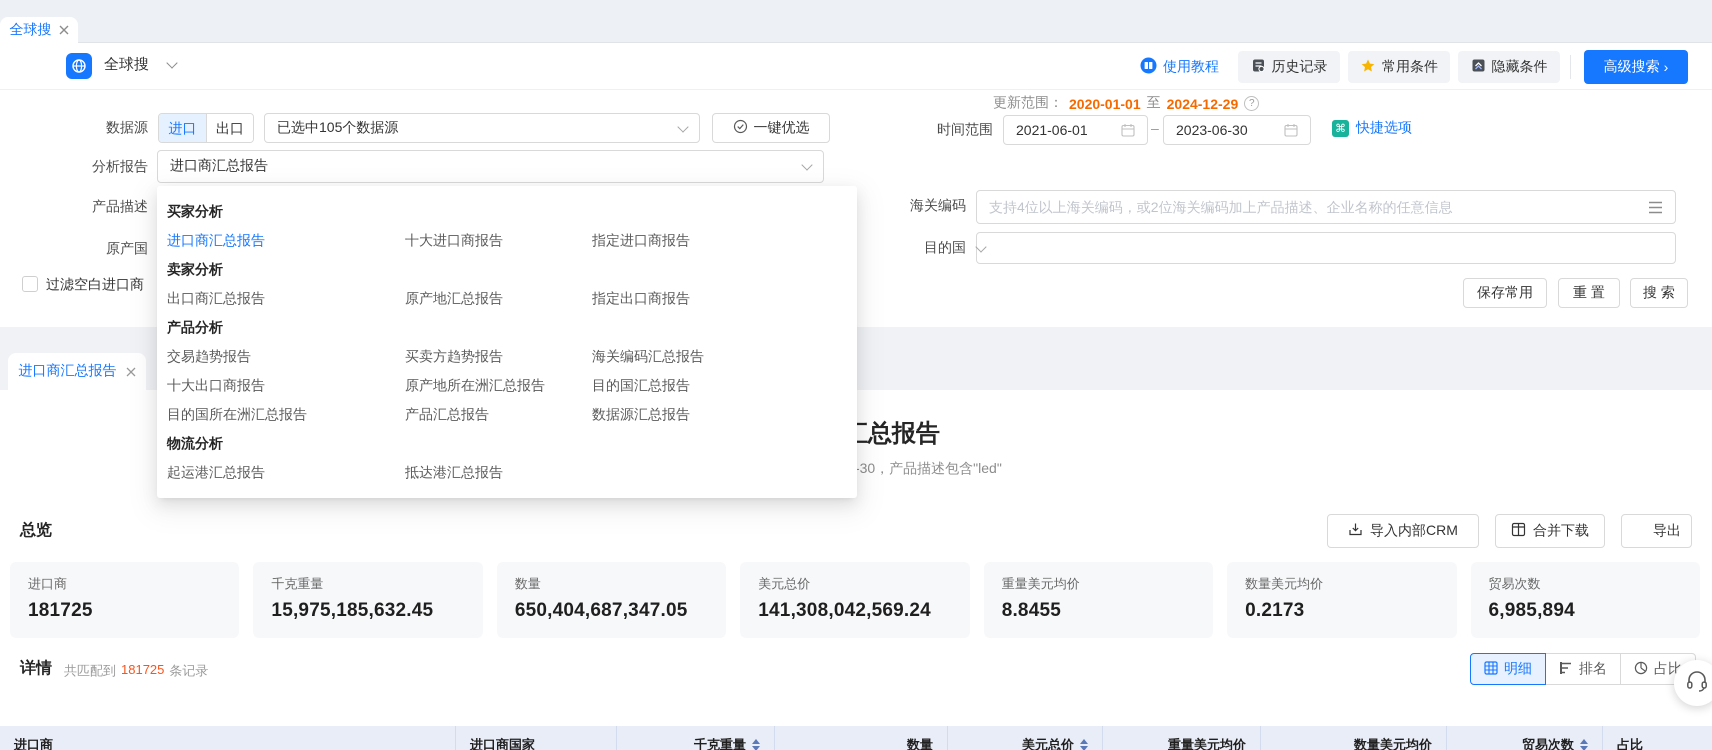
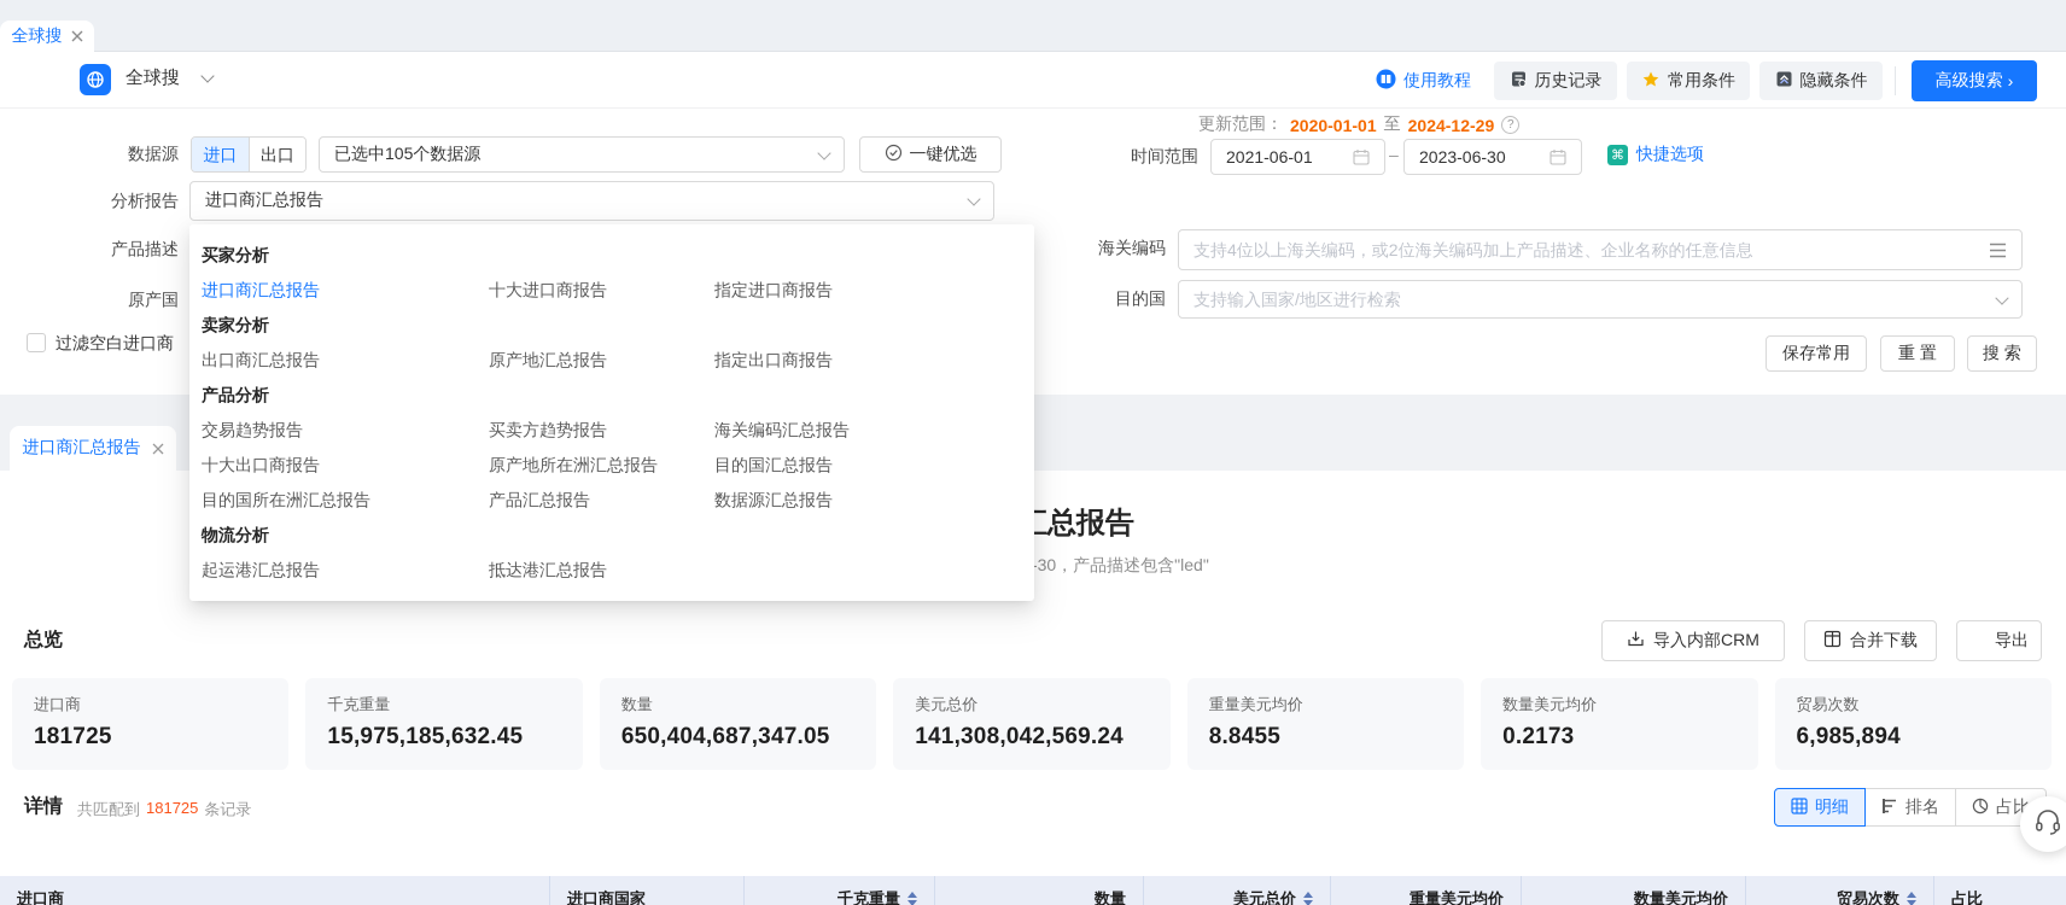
  全球搜
  全球搜
  使用教程
  历史记录
  常用条件
  隐藏条件
  高级搜索
  ›
  更新范围：
  2020-01-01
  至
  2024-12-29
  ?
  数据源
  进口
  出口
  已选中105个数据源
  一键优选
  时间范围
  2021-06-01
  –
  2023-06-30
  ⌘
  快捷选项
  分析报告
  进口商汇总报告
  产品描述
  海关编码
  支持4位以上海关编码，或2位海关编码加上产品描述、企业名称的任意信息
  原产国
  目的国
+ 支持输入国家/地区进行检索
  过滤空白进口商
  保存常用
  重 置
  搜 索
  进口商汇总报告
  总览
  导入内部CRM
  合并下载
  导出
  进口商
  181725
  千克重量
  15,975,185,632.45
  数量
  650,404,687,347.05
  美元总价
  141,308,042,569.24
  重量美元均价
  8.8455
  数量美元均价
  0.2173
  贸易次数
  6,985,894
  详情
  共匹配到
  181725
  条记录
  明细
  排名
  占比
  进口商
  进口商国家
  千克重量
  数量
  美元总价
  重量美元均价
  数量美元均价
  贸易次数
  占比
  买家分析
  进口商汇总报告
  十大进口商报告
  指定进口商报告
  卖家分析
  出口商汇总报告
  原产地汇总报告
  指定出口商报告
  产品分析
  交易趋势报告
  买卖方趋势报告
  海关编码汇总报告
  十大出口商报告
  原产地所在洲汇总报告
  目的国汇总报告
  目的国所在洲汇总报告
  产品汇总报告
  数据源汇总报告
  物流分析
  起运港汇总报告
  抵达港汇总报告
